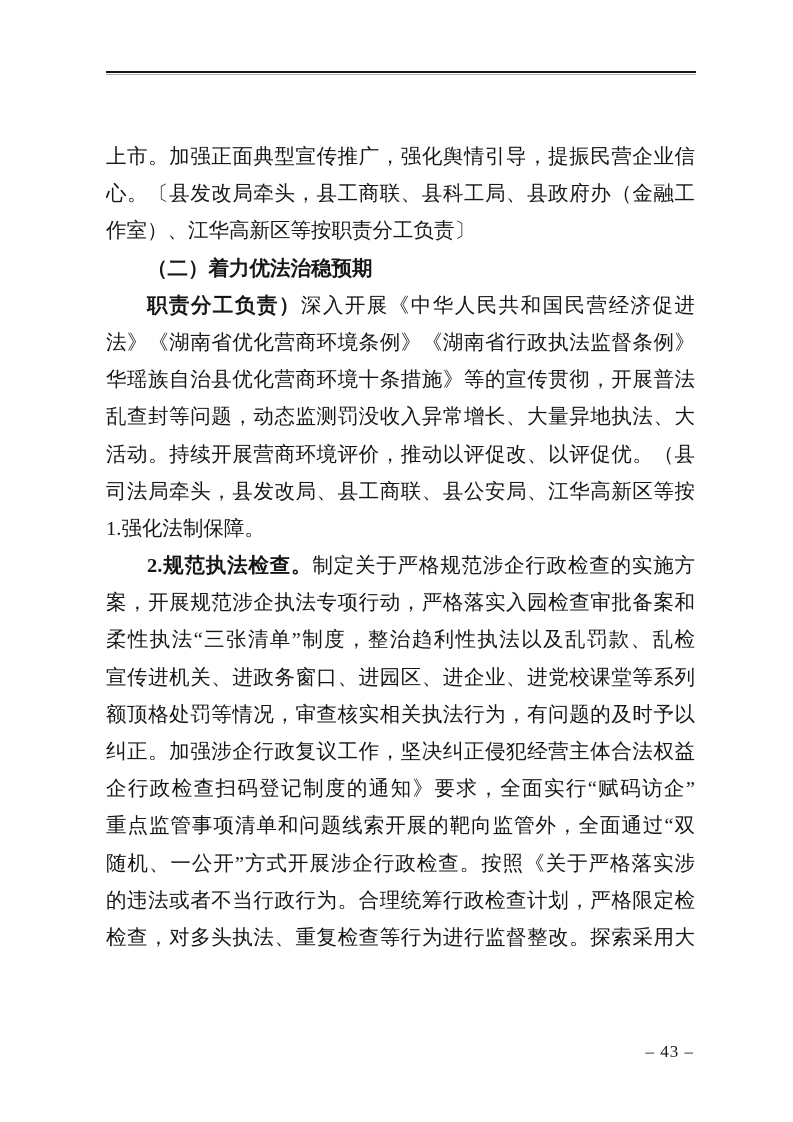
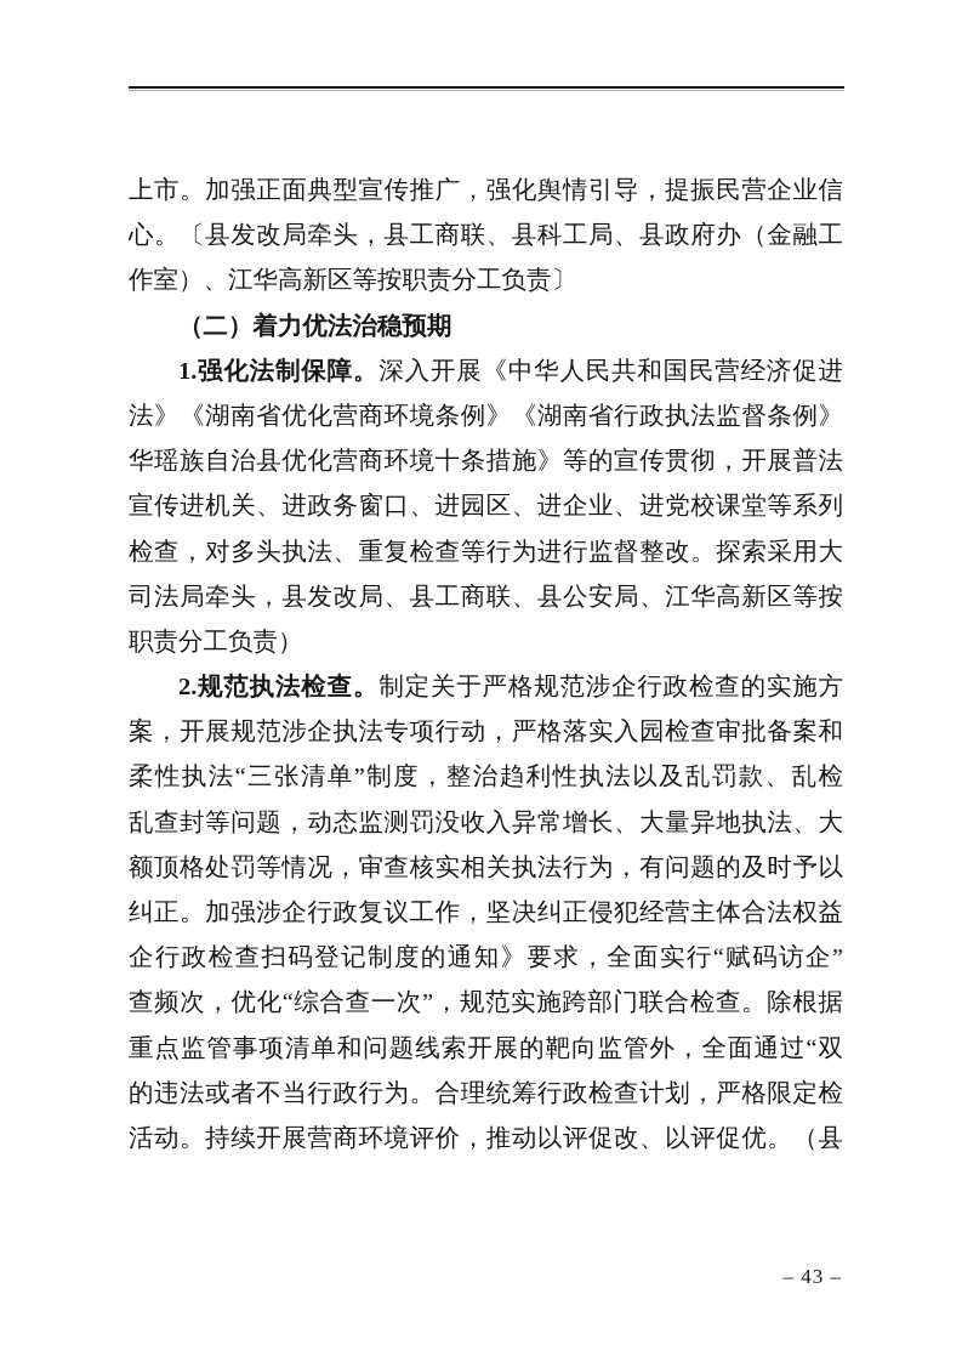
  上市。加强正面典型宣传推广，强化舆情引导，提振民营企业信
  心。〔县发改局牵头，县工商联、县科工局、县政府办（金融工
  作室）、江华高新区等按职责分工负责〕
  （二）着力优法治稳预期
- 职责分工负责）深入开展《中华人民共和国民营经济促进
+ 1.强化法制保障。深入开展《中华人民共和国民营经济促进
  法》《湖南省优化营商环境条例》《湖南省行政执法监督条例》
  华瑶族自治县优化营商环境十条措施》等的宣传贯彻，开展普法
- 乱查封等问题，动态监测罚没收入异常增长、大量异地执法、大
+ 宣传进机关、进政务窗口、进园区、进企业、进党校课堂等系列
- 活动。持续开展营商环境评价，推动以评促改、以评促优。（县
+ 检查，对多头执法、重复检查等行为进行监督整改。探索采用大
  司法局牵头，县发改局、县工商联、县公安局、江华高新区等按
- 1.强化法制保障。
+ 职责分工负责）
  2.规范执法检查。制定关于严格规范涉企行政检查的实施方
  案，开展规范涉企执法专项行动，严格落实入园检查审批备案和
  柔性执法“三张清单”制度，整治趋利性执法以及乱罚款、乱检
- 宣传进机关、进政务窗口、进园区、进企业、进党校课堂等系列
+ 乱查封等问题，动态监测罚没收入异常增长、大量异地执法、大
  额顶格处罚等情况，审查核实相关执法行为，有问题的及时予以
  纠正。加强涉企行政复议工作，坚决纠正侵犯经营主体合法权益
  企行政检查扫码登记制度的通知》要求，全面实行“赋码访企”
+ 查频次，优化“综合查一次”，规范实施跨部门联合检查。除根据
  重点监管事项清单和问题线索开展的靶向监管外，全面通过“双
- 随机、一公开”方式开展涉企行政检查。按照《关于严格落实涉
  的违法或者不当行政行为。合理统筹行政检查计划，严格限定检
- 检查，对多头执法、重复检查等行为进行监督整改。探索采用大
+ 活动。持续开展营商环境评价，推动以评促改、以评促优。（县
  – 43 –
